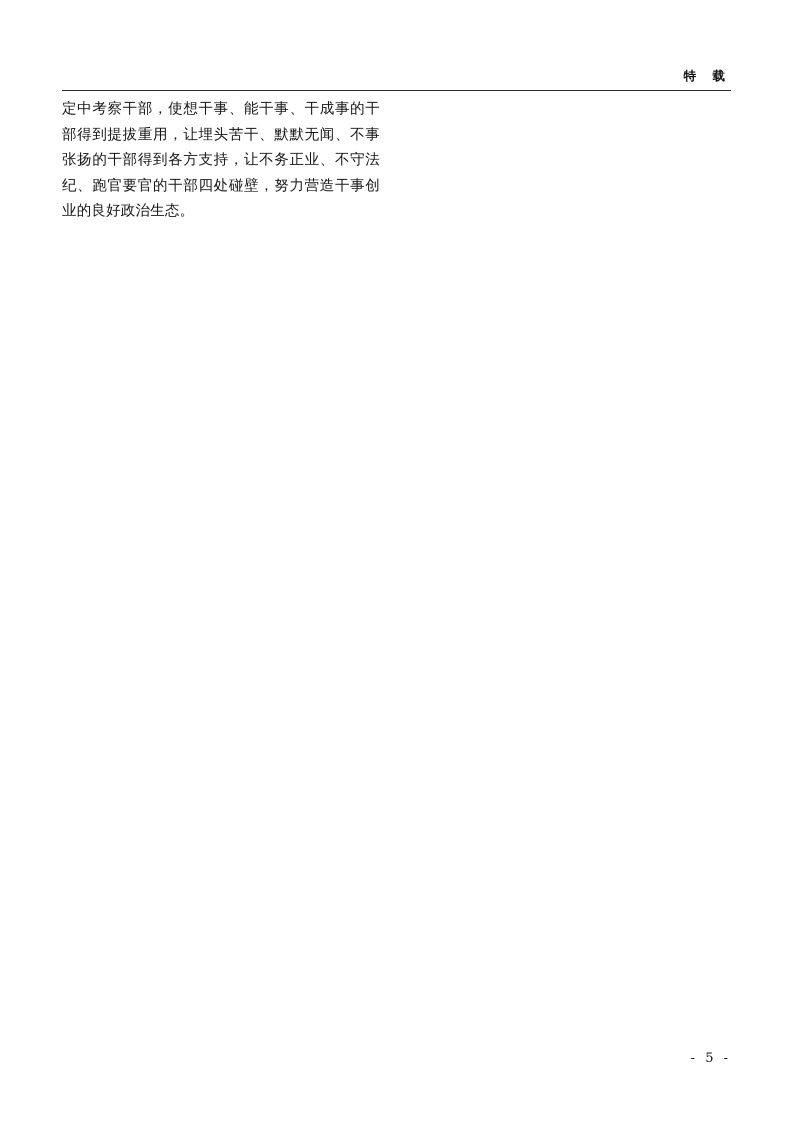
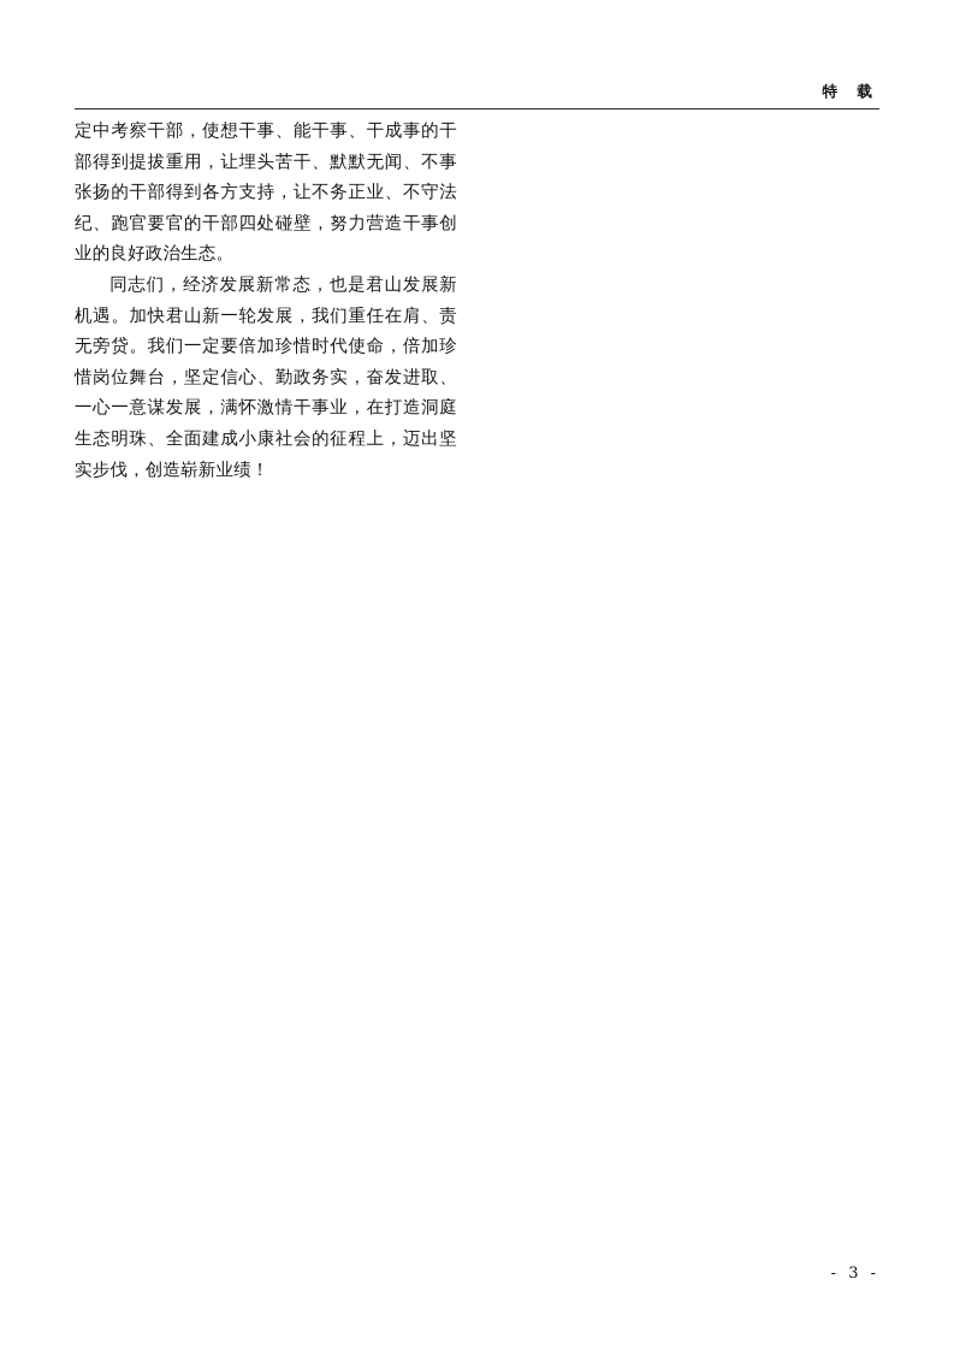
  特 载
  定中考察干部，使想干事、能干事、干成事的干部得到提拔重用，让埋头苦干、默默无闻、不事张扬的干部得到各方支持，让不务正业、不守法纪、跑官要官的干部四处碰壁，努力营造干事创业的良好政治生态。
+ 同志们，经济发展新常态，也是君山发展新机遇。加快君山新一轮发展，我们重任在肩、责无旁贷。我们一定要倍加珍惜时代使命，倍加珍惜岗位舞台，坚定信心、勤政务实，奋发进取、一心一意谋发展，满怀激情干事业，在打造洞庭生态明珠、全面建成小康社会的征程上，迈出坚实步伐，创造崭新业绩！
- - 5 -
+ - 3 -
